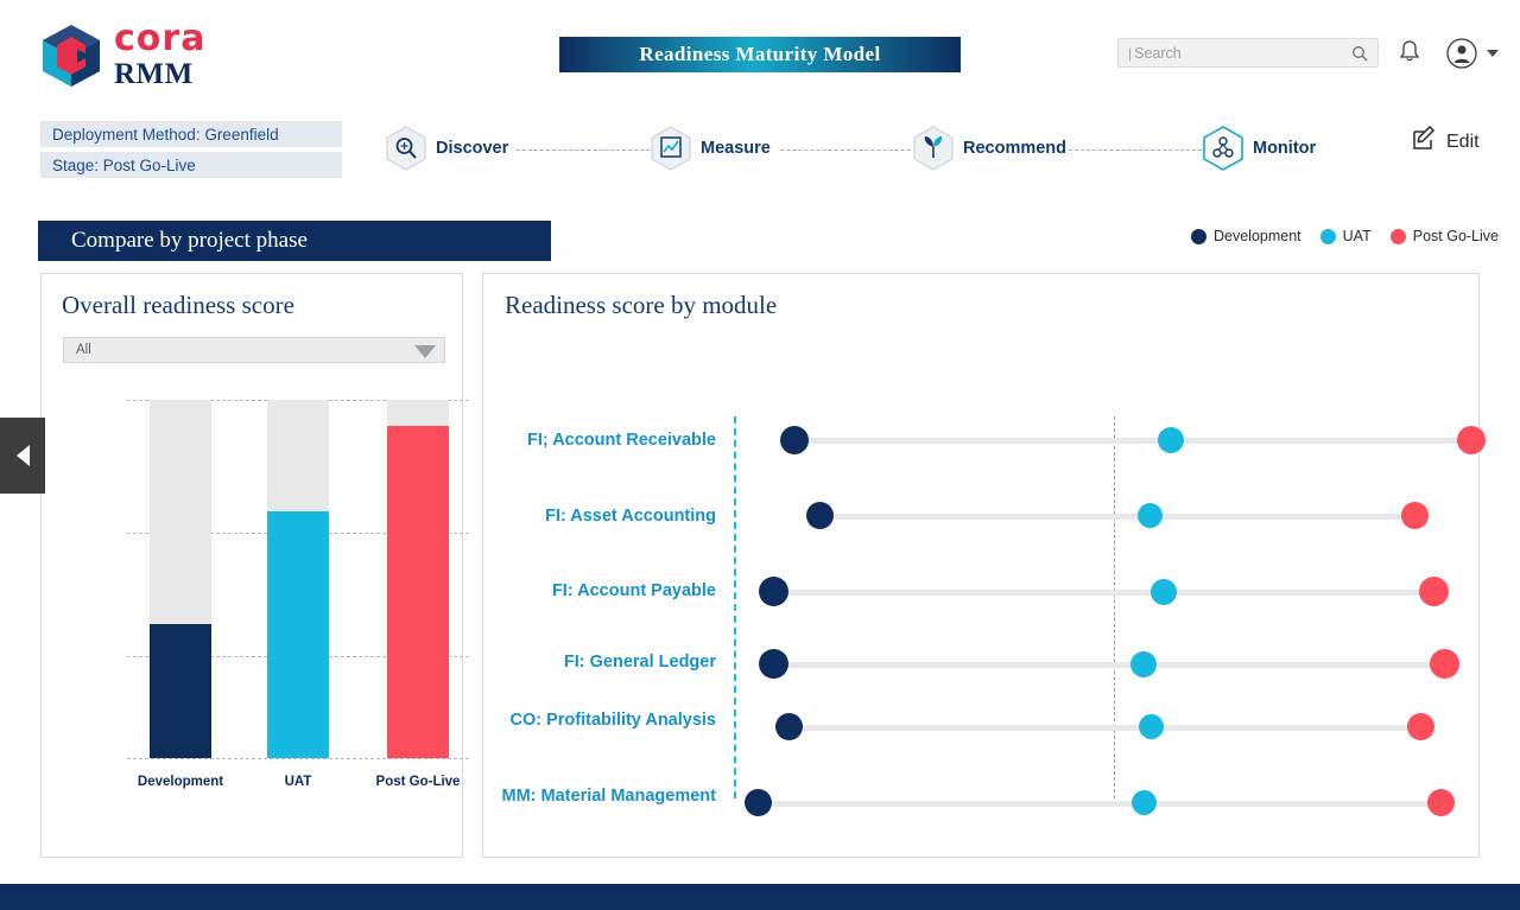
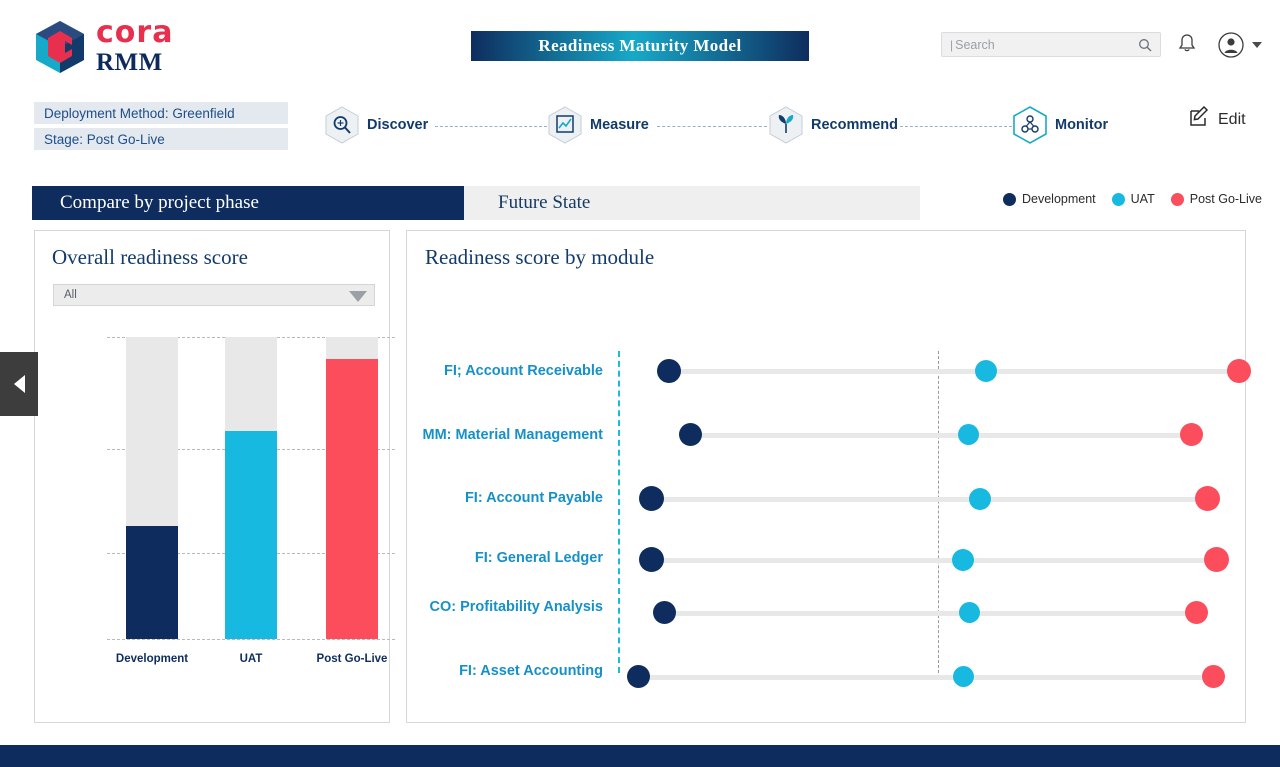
  cora
  RMM
  Readiness Maturity Model
  |
  Search
  Deployment Method: Greenfield
  Stage: Post Go-Live
  Discover
  Measure
  Recommend
  Monitor
  Edit
  Compare by project phase
+ Future State
  Development
  UAT
  Post Go-Live
  Overall readiness score
  All
  Development
  UAT
  Post Go-Live
  Readiness score by module
  FI; Account Receivable
- FI: Asset Accounting
+ MM: Material Management
  FI: Account Payable
  FI: General Ledger
  CO: Profitability Analysis
- MM: Material Management
+ FI: Asset Accounting
